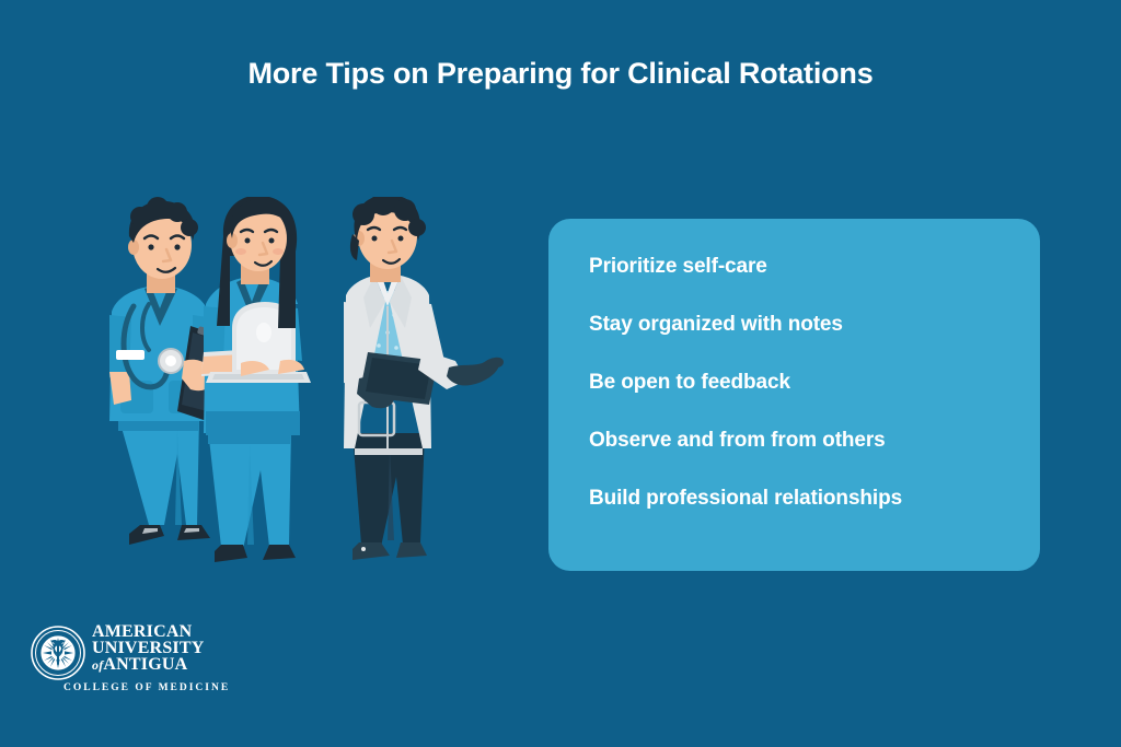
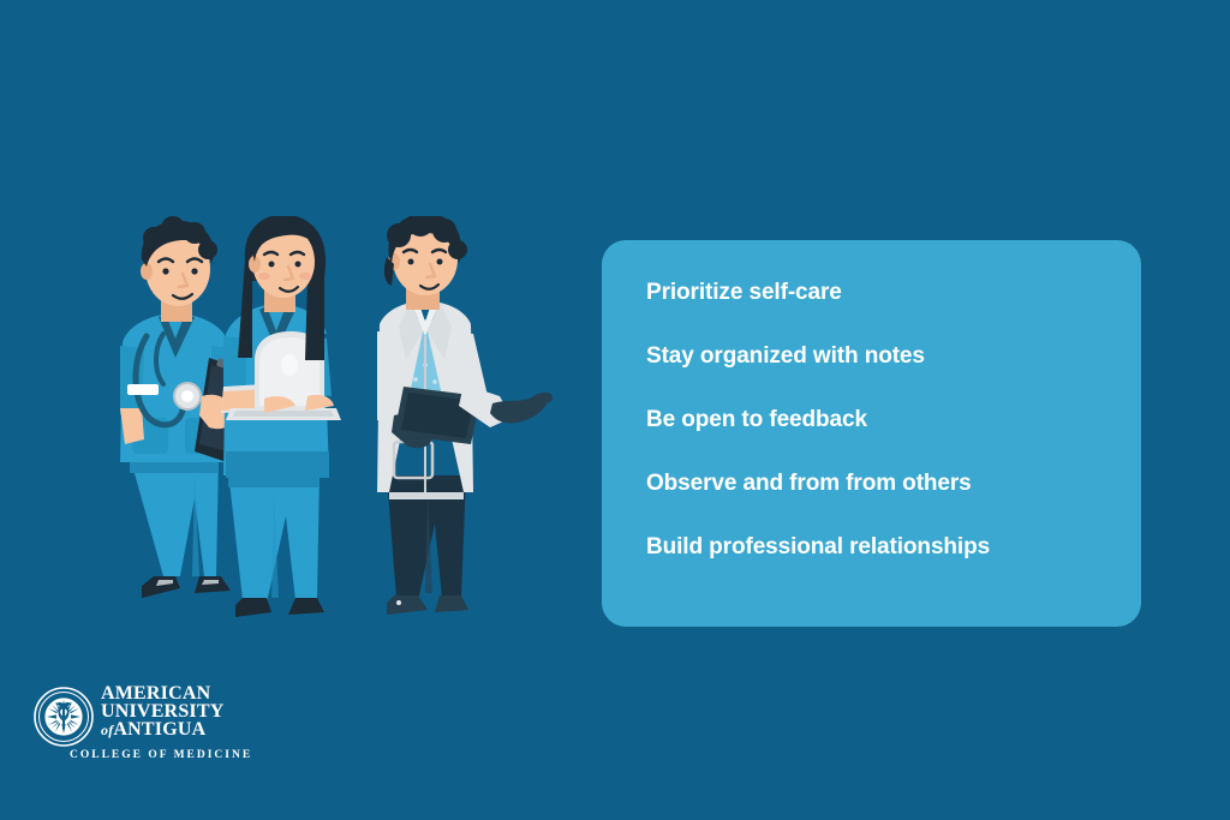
- More Tips on Preparing for Clinical Rotations
  Prioritize self-care
  Stay organized with notes
  Be open to feedback
  Observe and from from others
  Build professional relationships
  AMERICAN
  UNIVERSITY
  ofANTIGUA
  COLLEGE OF MEDICINE
